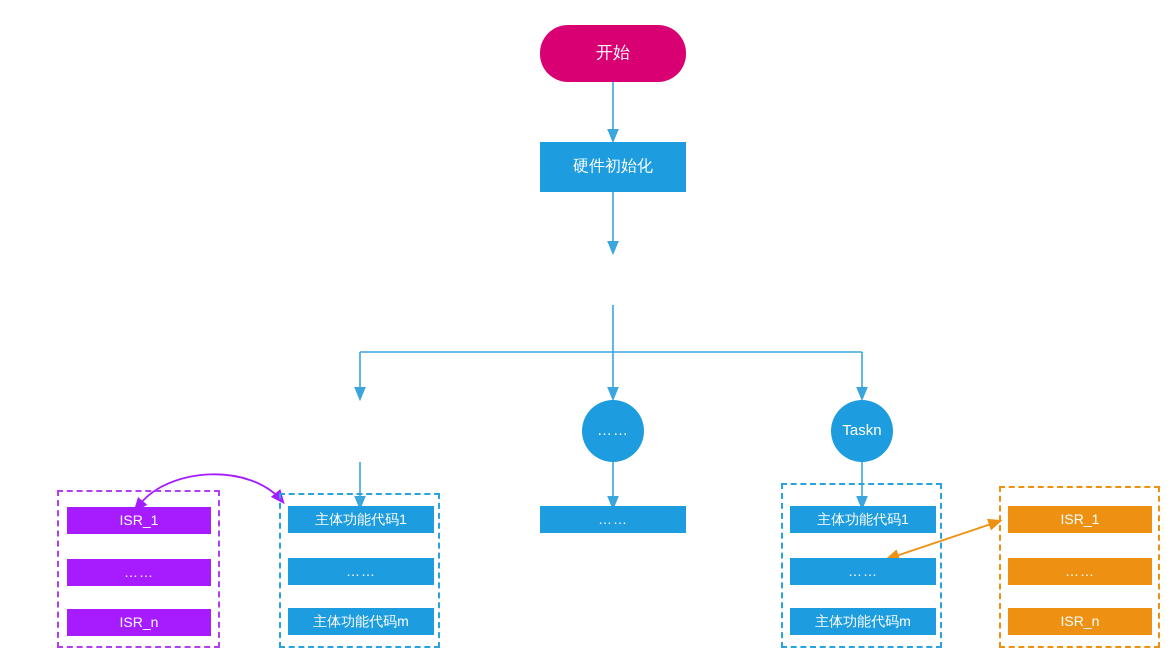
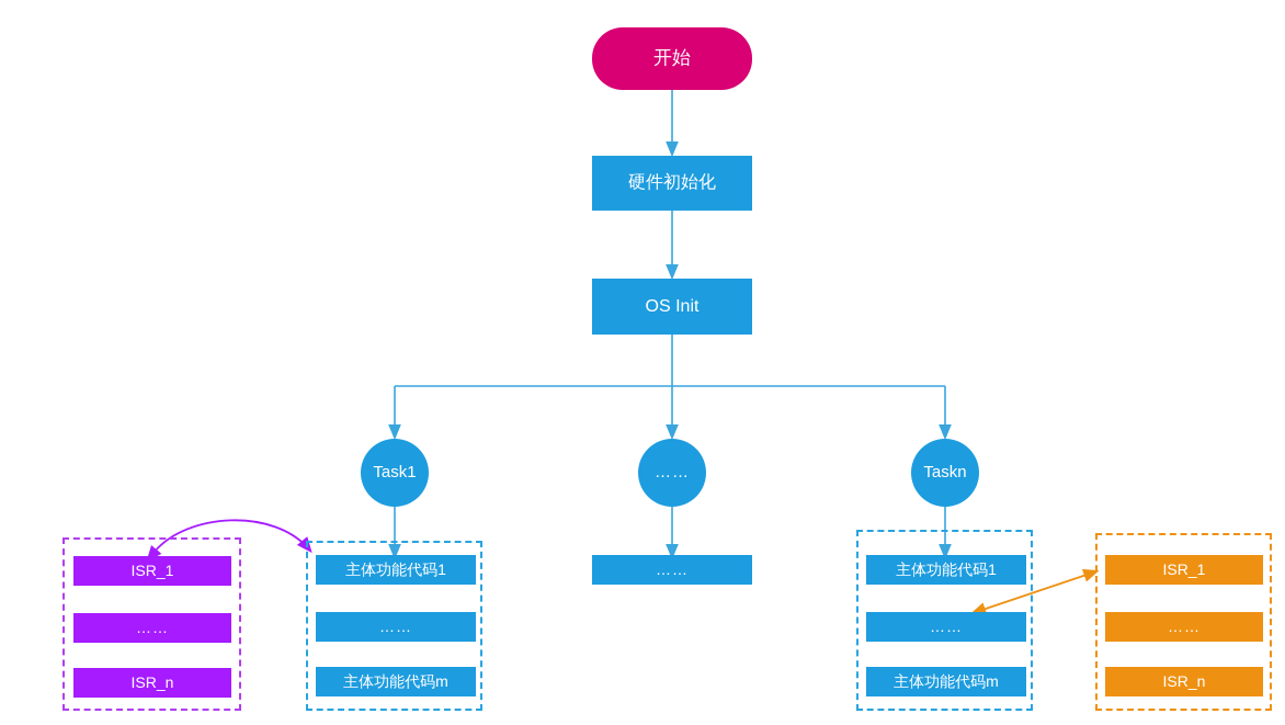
  开始
  硬件初始化
+ OS Init
+ Task1
  ……
  Taskn
  ……
  ISR_1
  ……
  ISR_n
  主体功能代码1
  ……
  主体功能代码m
  主体功能代码1
  ……
  主体功能代码m
  ISR_1
  ……
  ISR_n
